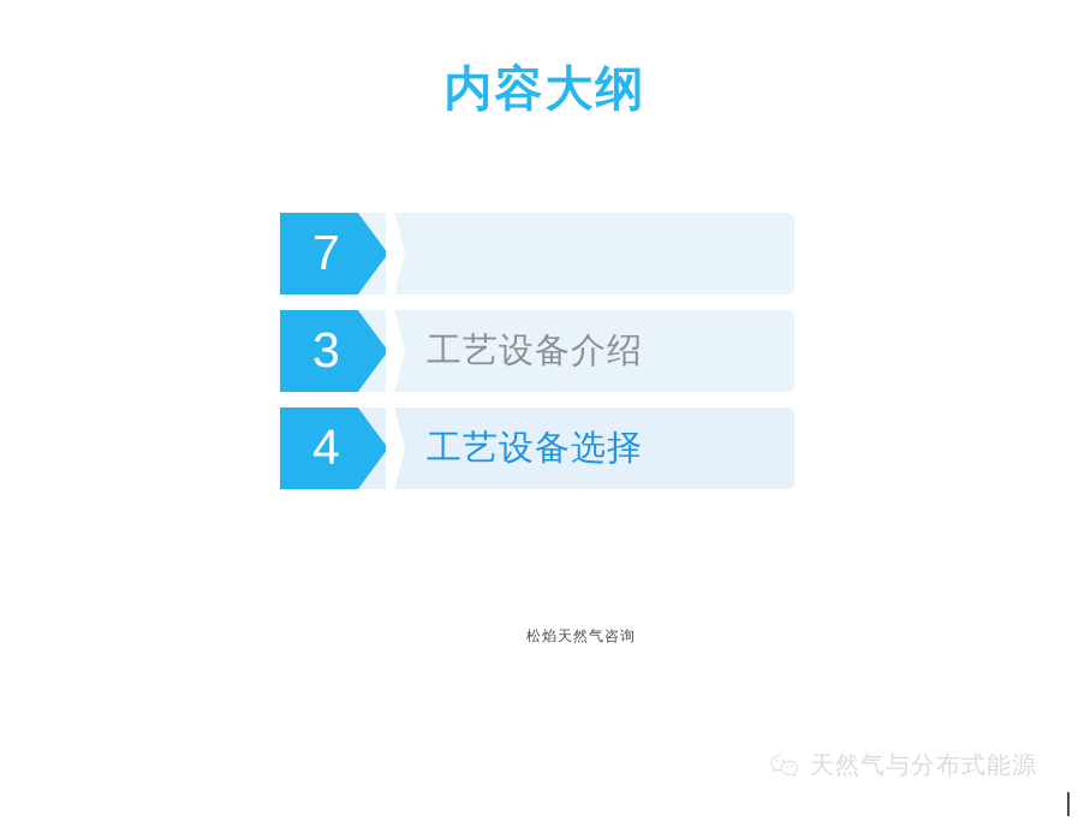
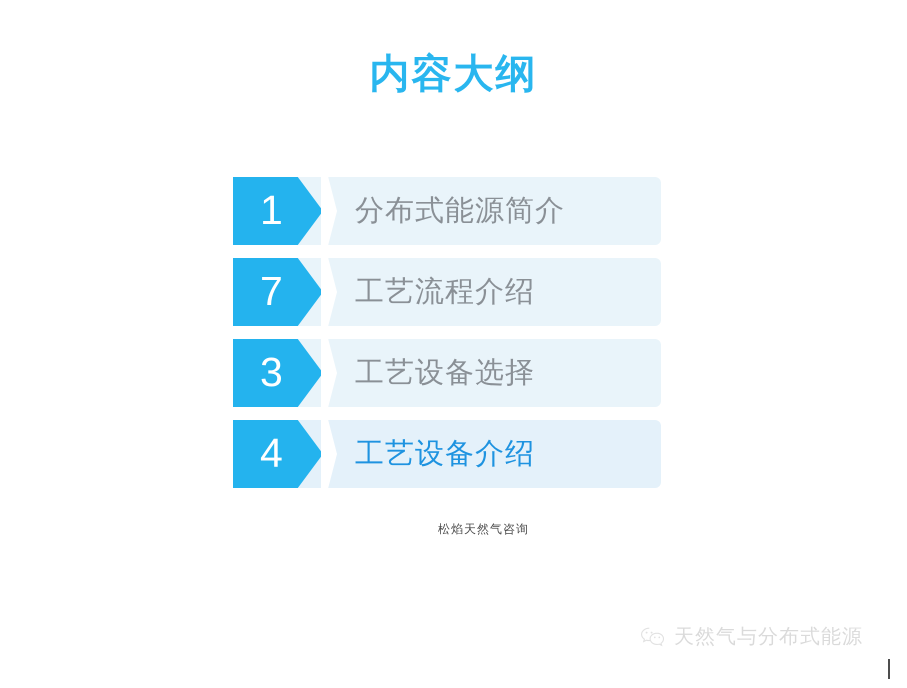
  内容大纲
+ 1
+ 分布式能源简介
  7
+ 工艺流程介绍
  3
- 工艺设备介绍
+ 工艺设备选择
  4
- 工艺设备选择
+ 工艺设备介绍
  松焰天然气咨询
  天然气与分布式能源
